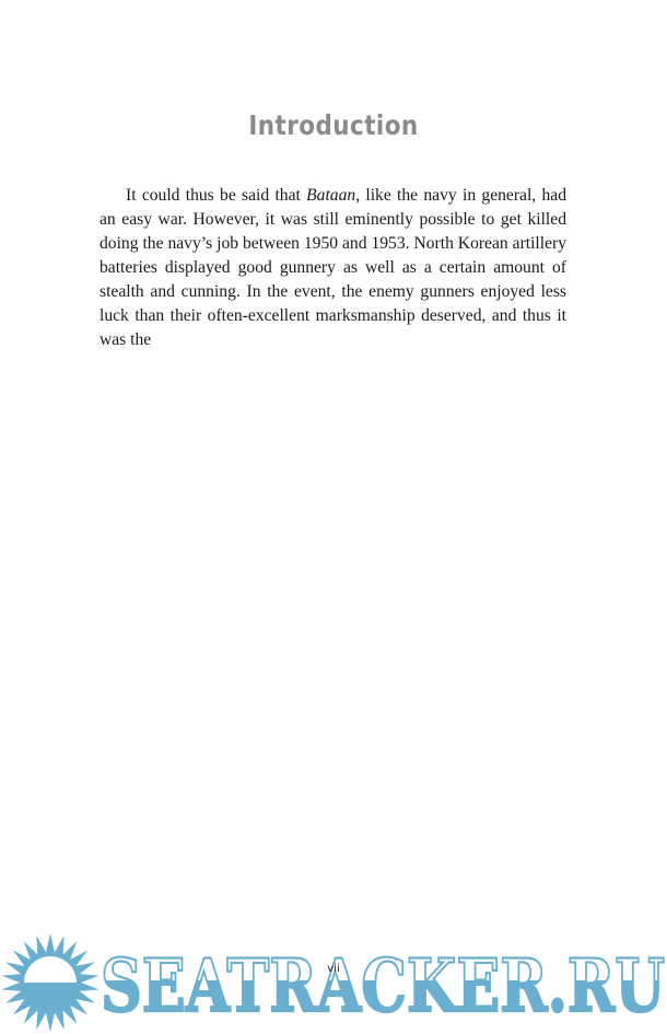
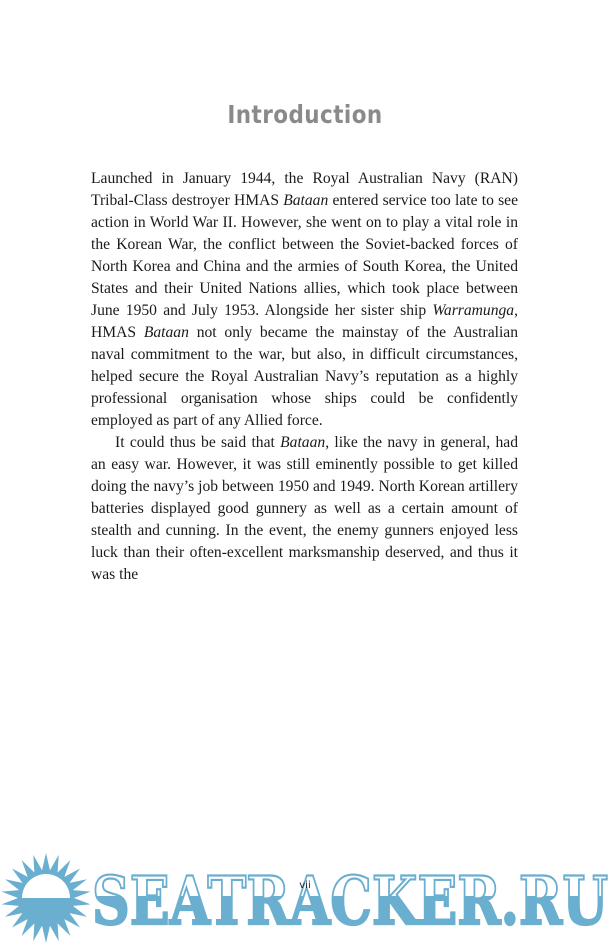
  Introduction
+ Launched in January 1944, the Royal Australian Navy (RAN) Tribal-Class destroyer HMAS Bataan entered service too late to see action in World War II. However, she went on to play a vital role in the Korean War, the conflict between the Soviet-backed forces of North Korea and China and the armies of South Korea, the United States and their United Nations allies, which took place between June 1950 and July 1953. Alongside her sister ship Warramunga, HMAS Bataan not only became the mainstay of the Australian naval commitment to the war, but also, in difficult circumstances, helped secure the Royal Australian Navy’s reputation as a highly professional organisa­tion whose ships could be confidently employed as part of any Allied force.
- It could thus be said that Bataan, like the navy in general, had an easy war. However, it was still eminently possible to get killed doing the navy’s job between 1950 and 1953. North Korean artillery bat­teries displayed good gunnery as well as a certain amount of stealth and cunning. In the event, the enemy gunners enjoyed less luck than their often-excellent marksmanship deserved, and thus it was the
+ It could thus be said that Bataan, like the navy in general, had an easy war. However, it was still eminently possible to get killed doing the navy’s job between 1950 and 1949. North Korean artillery bat­teries displayed good gunnery as well as a certain amount of stealth and cunning. In the event, the enemy gunners enjoyed less luck than their often-excellent marksmanship deserved, and thus it was the
  SEATRACKER.RU
  vii
